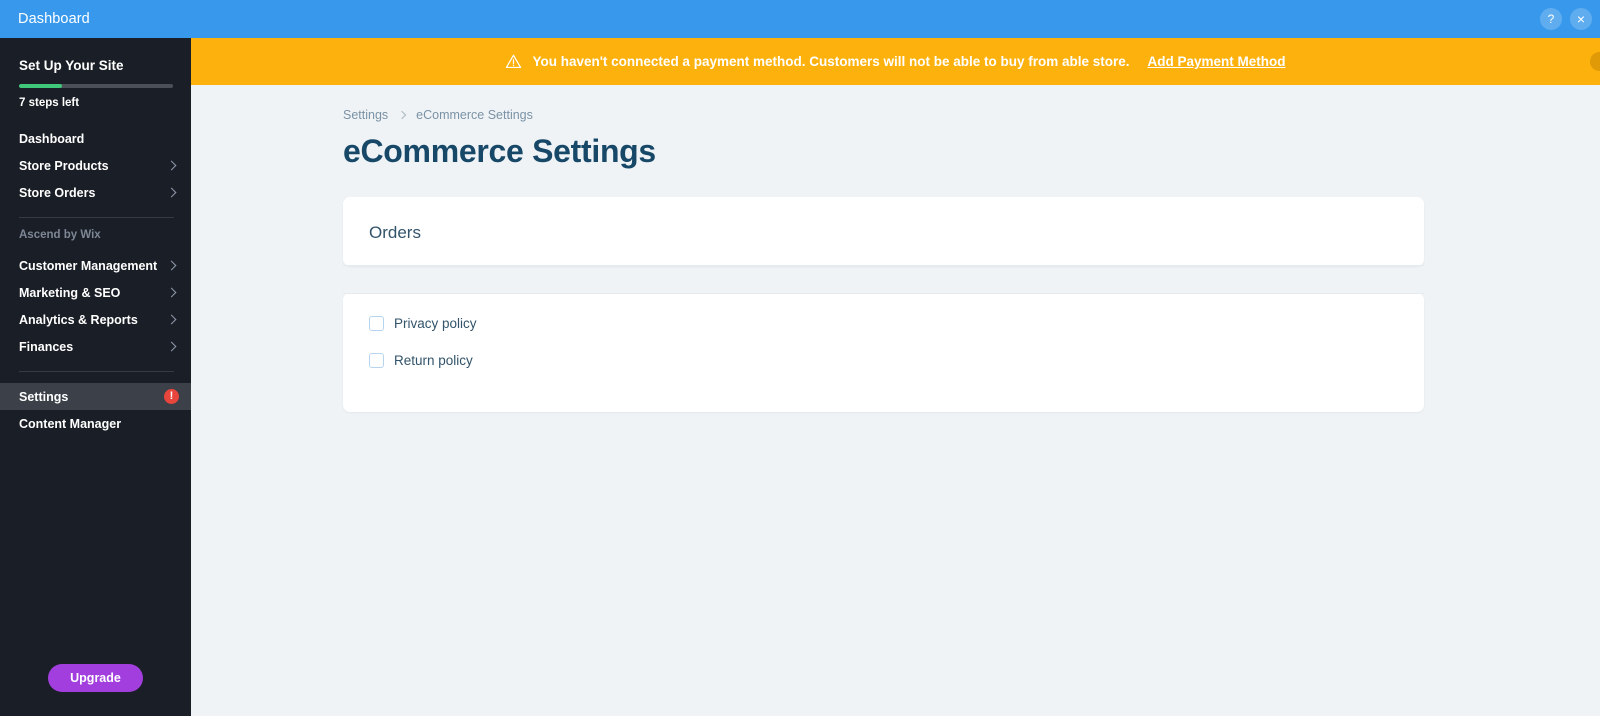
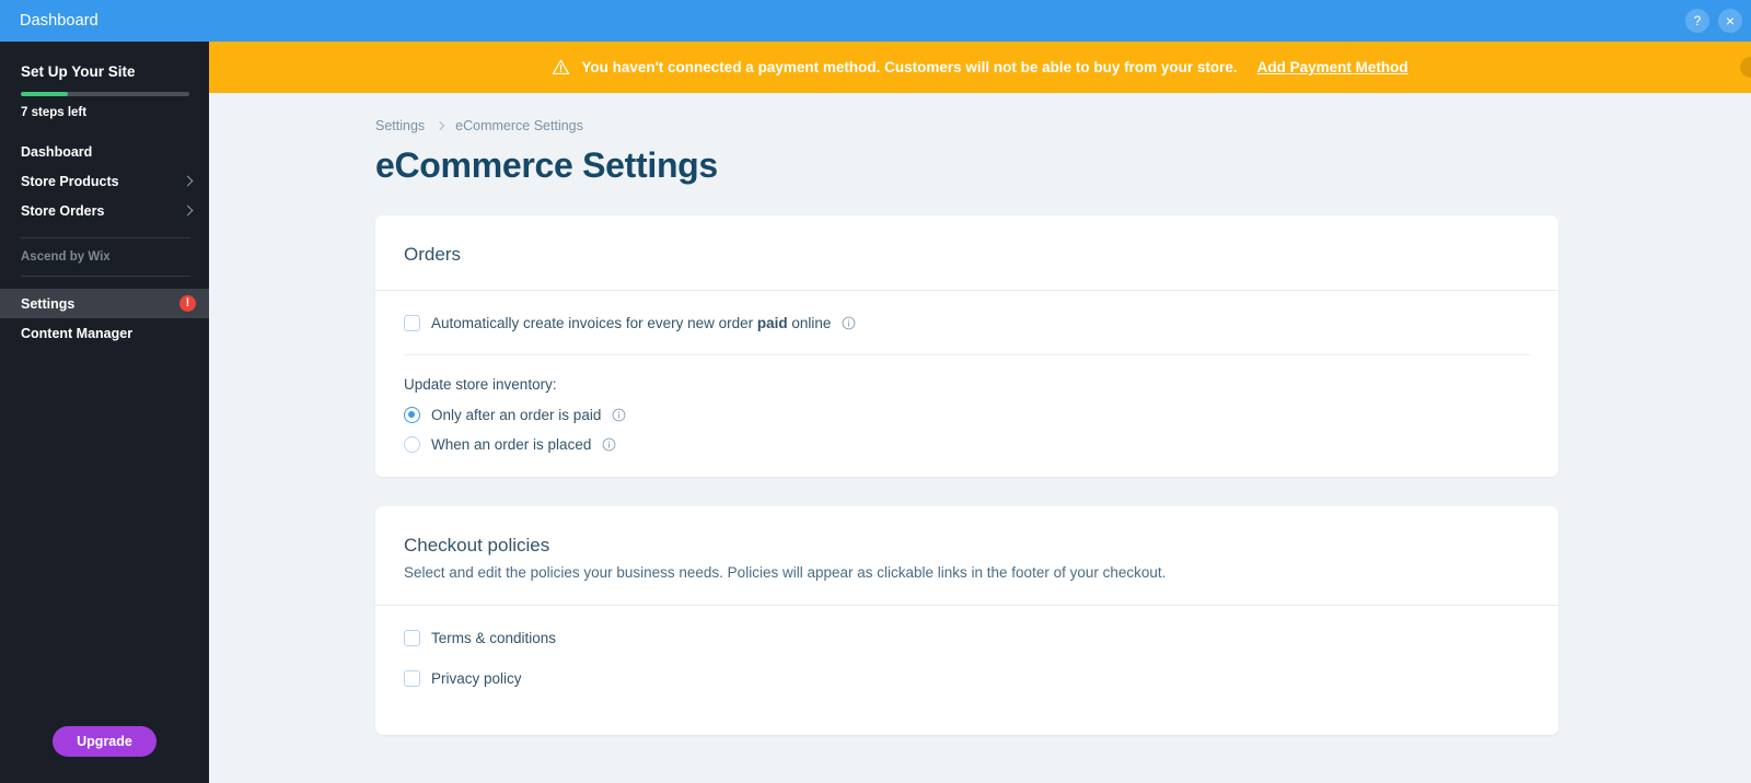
  Dashboard
  ?
  ×
  Set Up Your Site
  7 steps left
  Dashboard
  Store Products
  Store Orders
  Ascend by Wix
- Customer Management
- Marketing & SEO
- Analytics & Reports
- Finances
  Settings
  !
  Content Manager
  Upgrade
- You haven't connected a payment method. Customers will not be able to buy from able store.
+ You haven't connected a payment method. Customers will not be able to buy from your store.
  Add Payment Method
  Settings
  eCommerce Settings
  eCommerce Settings
  Orders
+ Automatically create invoices for every new order paid online
+ Update store inventory:
+ Only after an order is paid
+ When an order is placed
+ Checkout policies
+ Select and edit the policies your business needs. Policies will appear as clickable links in the footer of your checkout.
+ Terms & conditions
  Privacy policy
- Return policy
